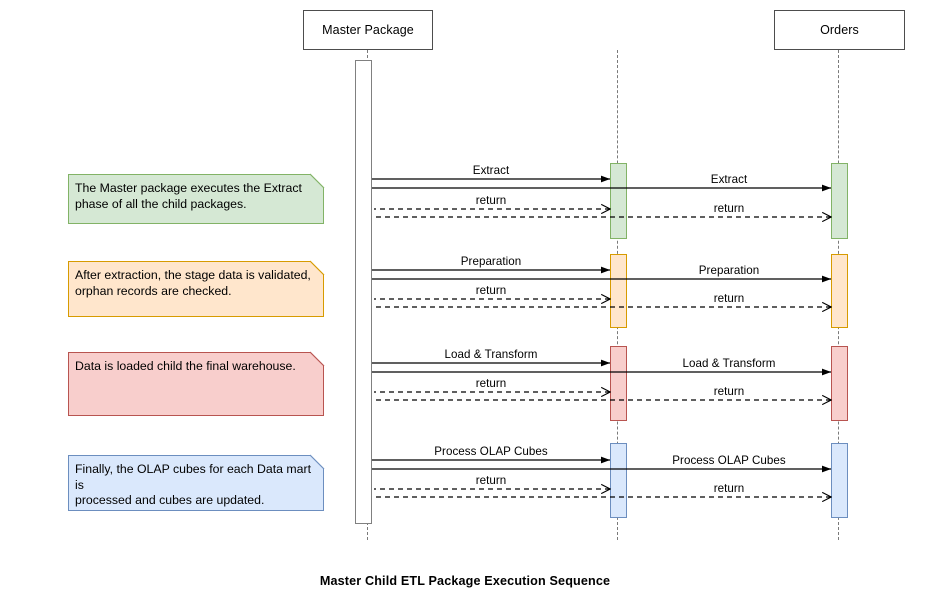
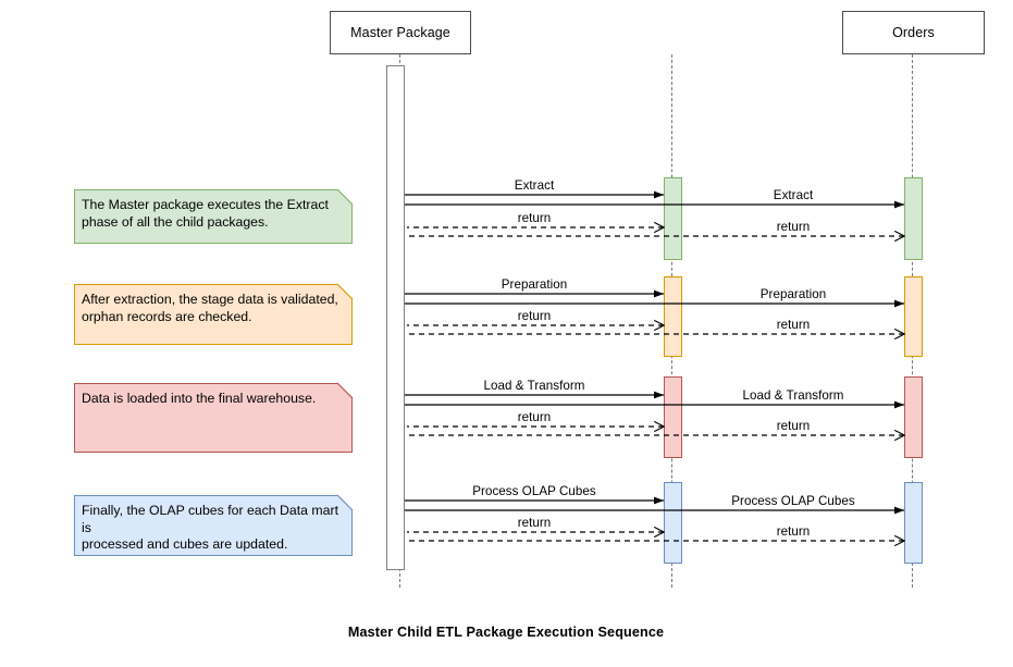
  Master Package
  Orders
  The Master package executes the Extract
  phase of all the child packages.
  Extract
  Extract
  return
  return
  After extraction, the stage data is validated,
  orphan records are checked.
  Preparation
  Preparation
  return
  return
- Data is loaded child the final warehouse.
+ Data is loaded into the final warehouse.
  Load & Transform
  Load & Transform
  return
  return
  Finally, the OLAP cubes for each Data mart is
  processed and cubes are updated.
  Process OLAP Cubes
  Process OLAP Cubes
  return
  return
  Master Child ETL Package Execution Sequence
